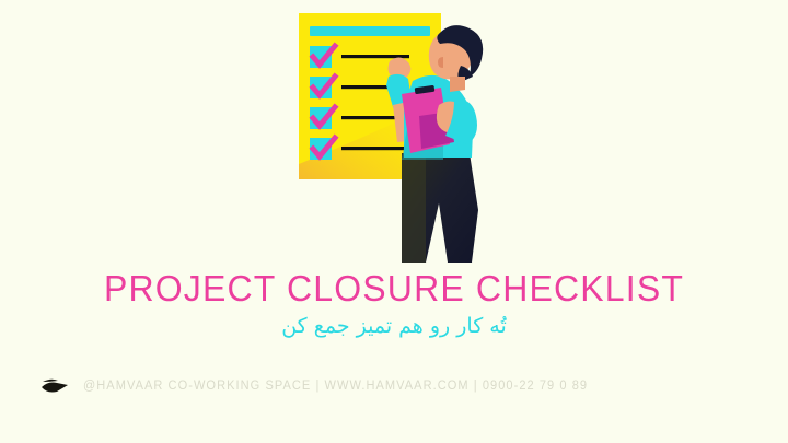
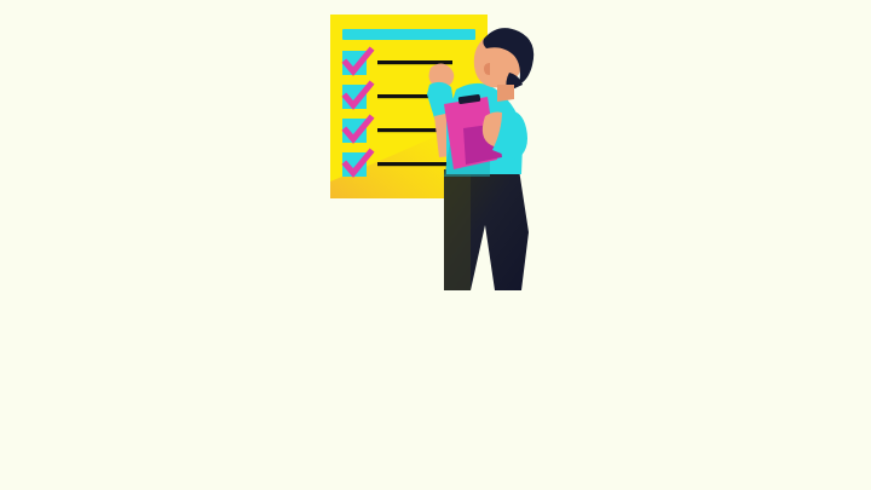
- PROJECT CLOSURE CHECKLIST
- تُه کار رو هم تمیز جمع کن
- @HAMVAAR CO-WORKING SPACE | WWW.HAMVAAR.COM | 0900-22 79 0 89
